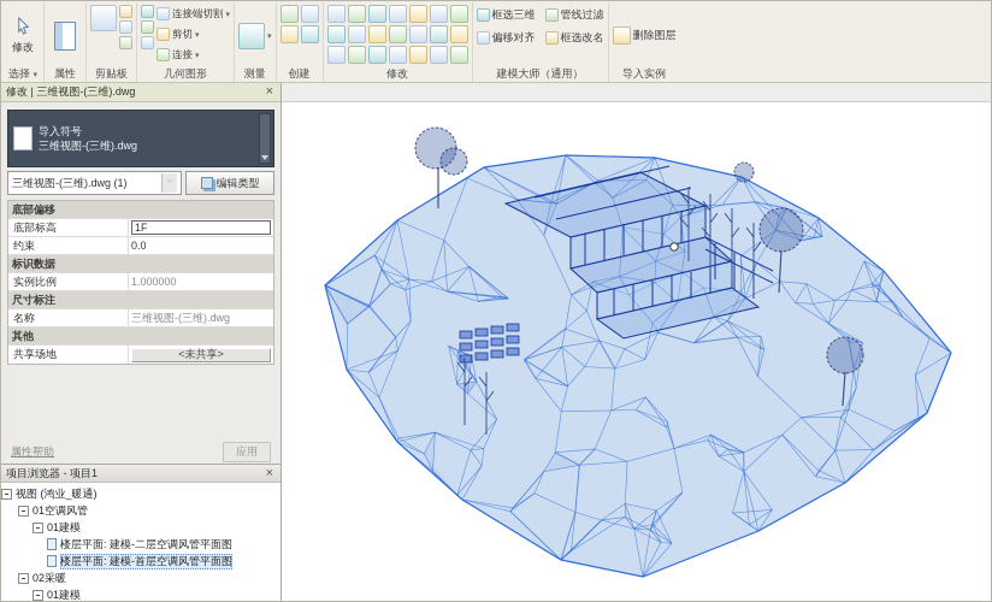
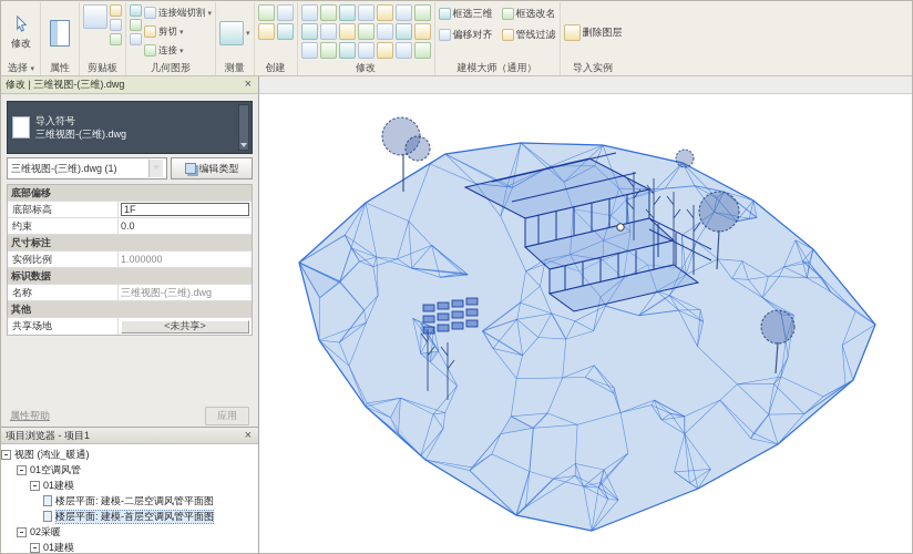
  修改
  属性
  剪贴板
  连接端切割
  剪切
  连接
  几何图形
  测量
  创建
  修改
  框选三维
- 管线过滤
+ 框选改名
  偏移对齐
- 框选改名
+ 管线过滤
  建模大师（通用）
  删除图层
  导入实例
  修改 | 三维视图-(三维).dwg
  ×
  导入符号
  三维视图-(三维).dwg
  三维视图-(三维).dwg (1)
  编辑类型
  底部偏移
  底部标高
  1F
  约束
  0.0
- 标识数据
+ 尺寸标注
  实例比例
  1.000000
- 尺寸标注
+ 标识数据
  名称
  三维视图-(三维).dwg
  其他
  共享场地
  <未共享>
  属性帮助
  应用
  项目浏览器 - 项目1
  ×
  视图 (鸿业_暖通)
  01空调风管
  01建模
  楼层平面: 建模-二层空调风管平面图
  楼层平面: 建模-首层空调风管平面图
  02采暖
  01建模
